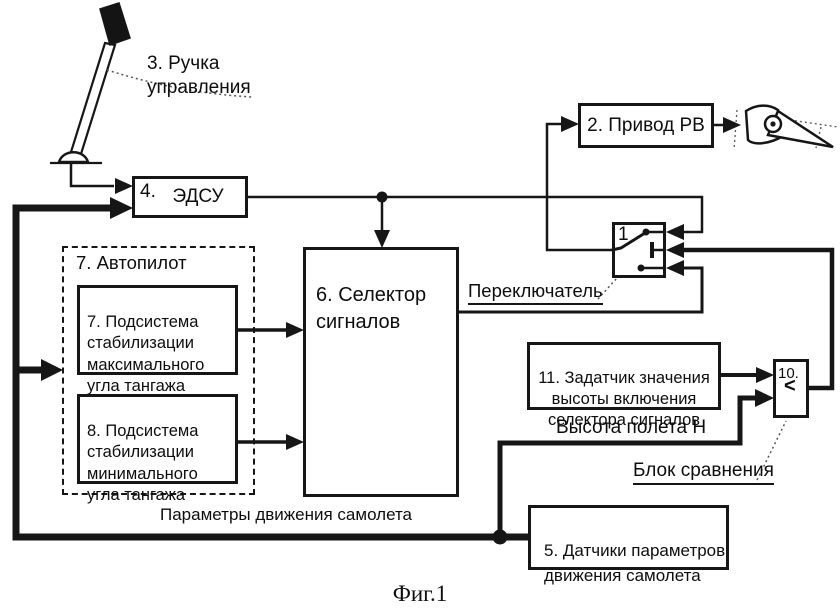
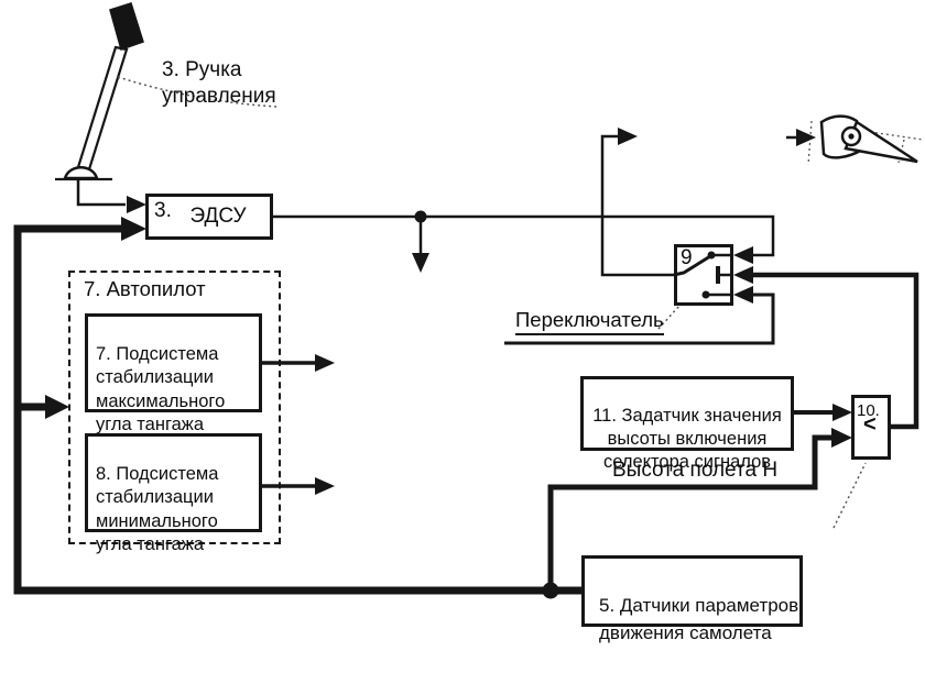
- 4.
+ 3.
  ЭДСУ
- 2. Привод РВ
  7. Автопилот
  7. Подсистема
  стабилизации
  максимального
  угла тангажа
  8. Подсистема
  стабилизации
  минимального
  угла тангажа
- 6. Селектор
- сигналов
- 1
+ 9
  11. Задатчик значения
  высоты включения
  селектора сигналов
  10.
  <
  5. Датчики параметров
  движения самолета
  3. Ручка
  управления
  Переключатель
  Высота полета Н
- Блок сравнения
- Параметры движения самолета
- Фиг.1
